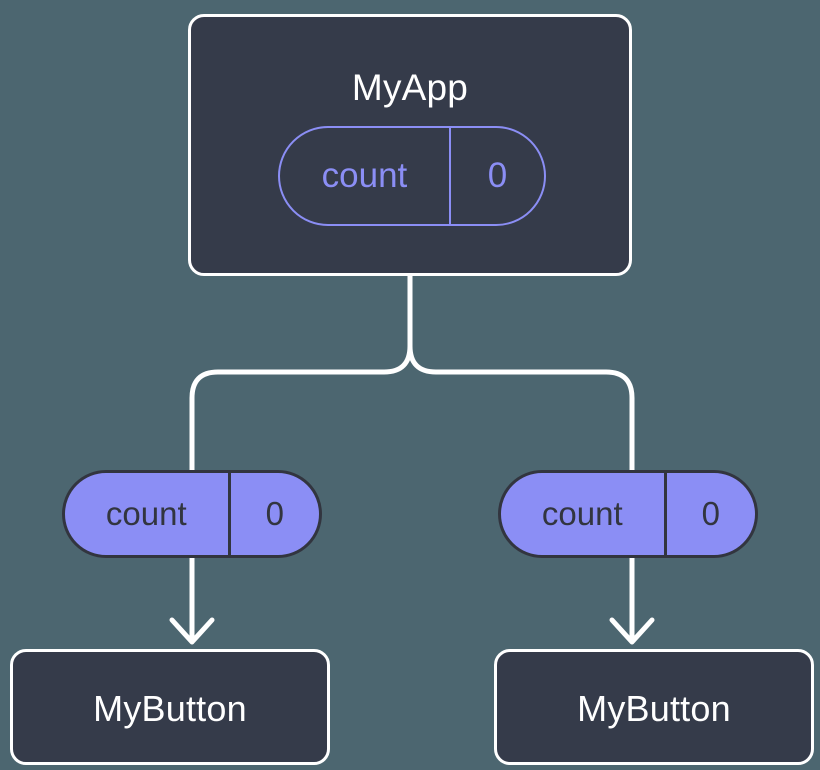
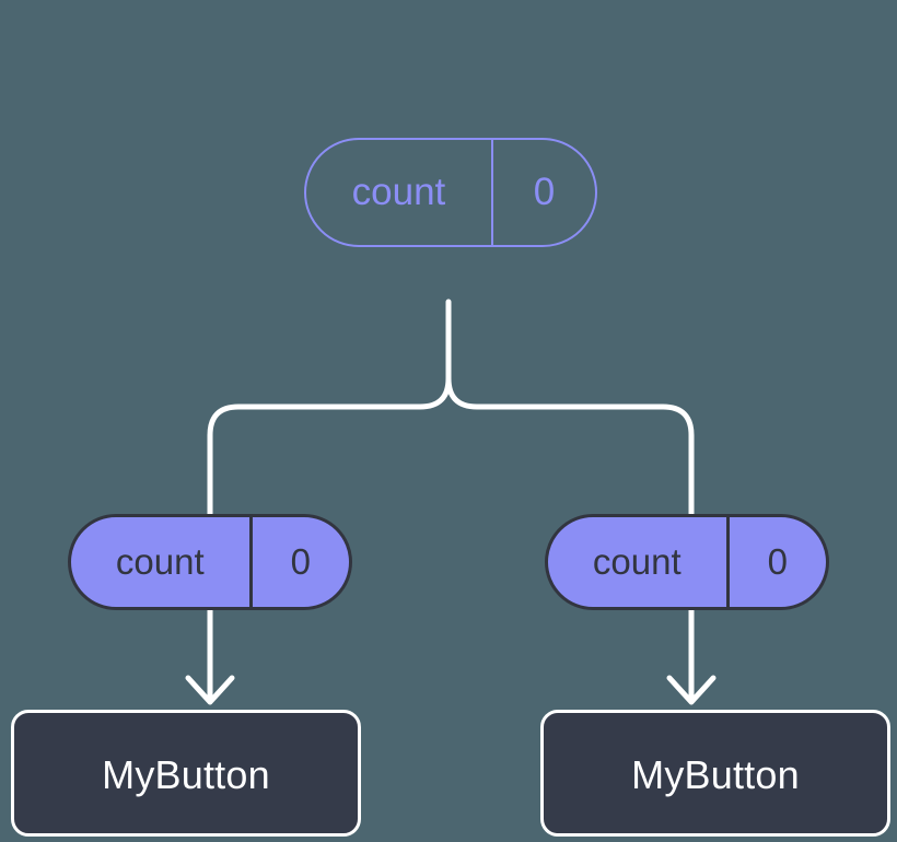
- MyApp
  count
  0
  count
  0
  count
  0
  MyButton
  MyButton
